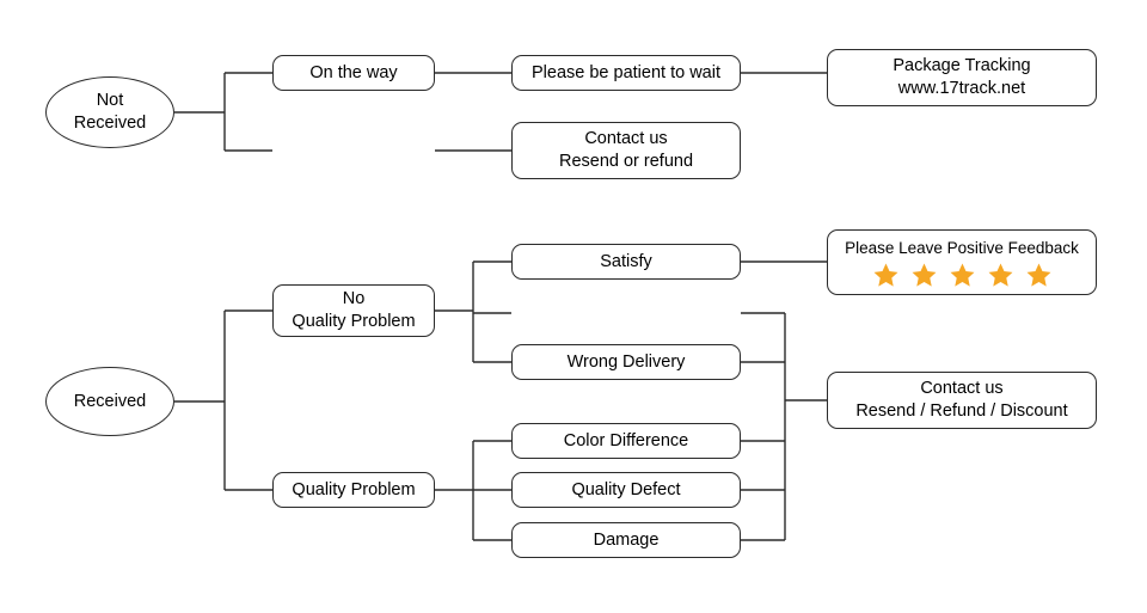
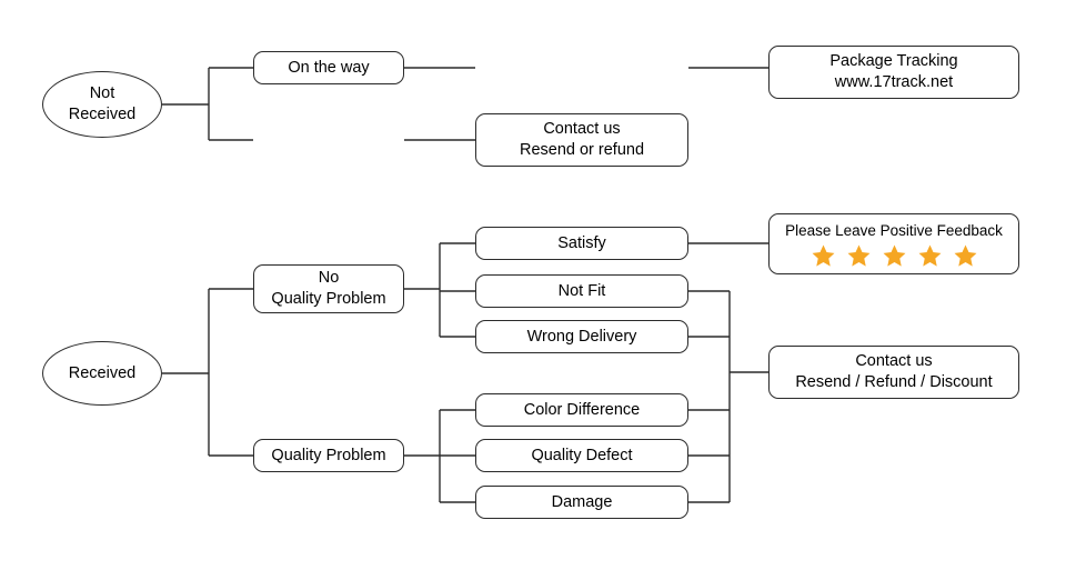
  Not
  Received
  On the way
- Please be patient to wait
  Contact us
  Resend or refund
  Package Tracking
  www.17track.net
  Received
  No
  Quality Problem
  Quality Problem
  Satisfy
+ Not Fit
  Wrong Delivery
  Color Difference
  Quality Defect
  Damage
  Please Leave Positive Feedback
  Contact us
  Resend / Refund / Discount
